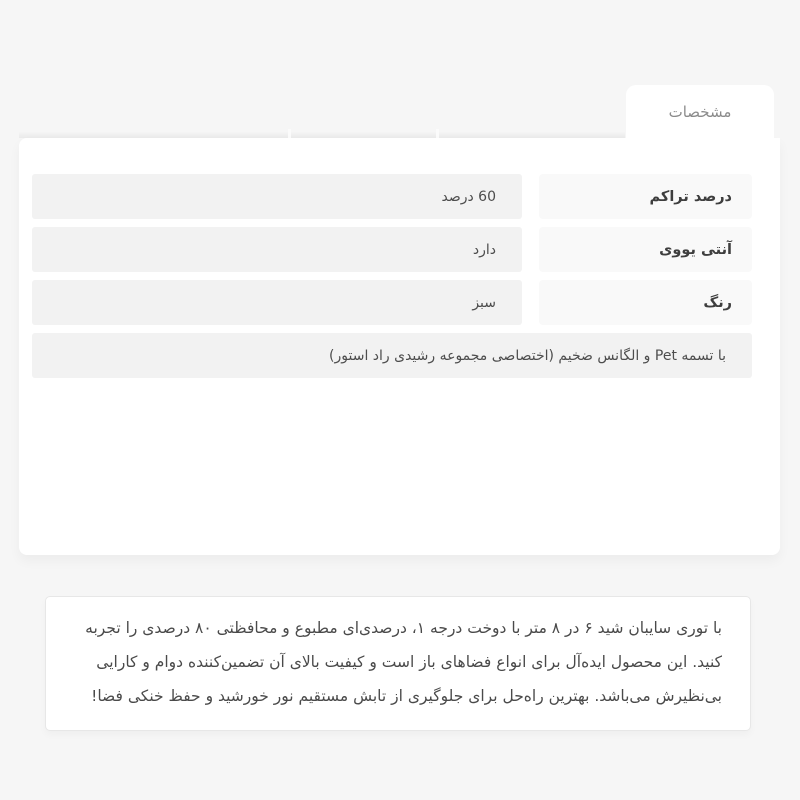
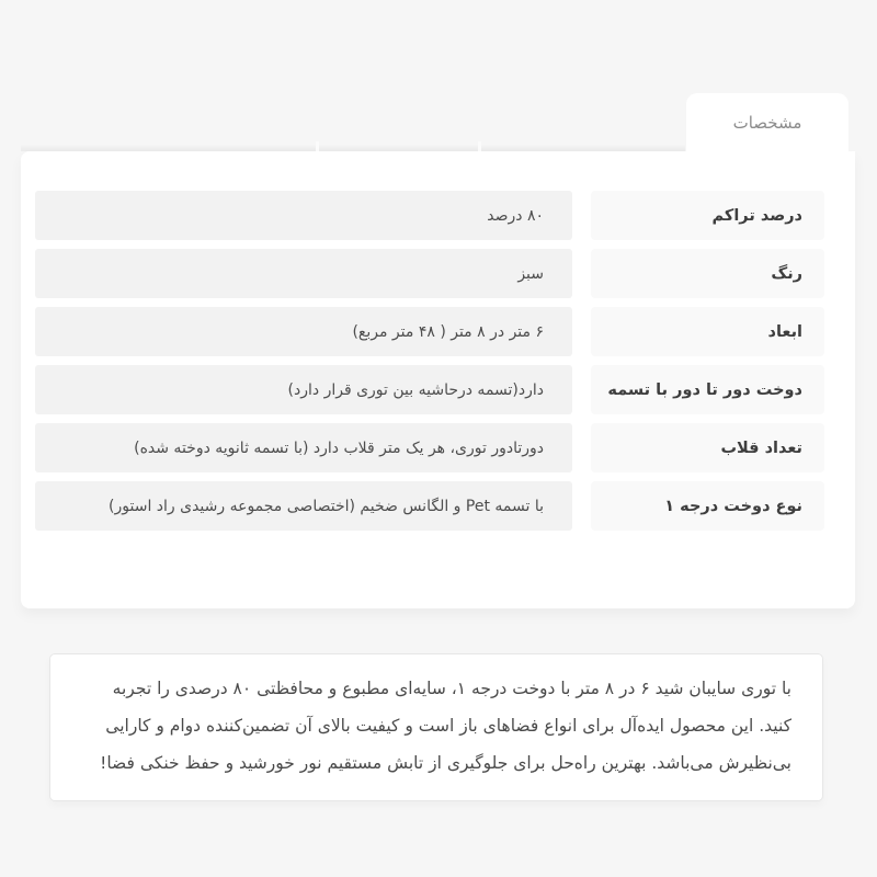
  مشخصات
  درصد تراکم
- 60 درصد
+ ۸۰ درصد
- آنتی یووی
- دارد
  رنگ
  سبز
+ ابعاد
+ ۶ متر در ۸ متر ( ۴۸ متر مربع)
+ دوخت دور تا دور با تسمه
+ دارد(تسمه درحاشیه بین توری قرار دارد)
+ تعداد قلاب
+ دورتادور توری، هر یک متر قلاب دارد (با تسمه ثانویه دوخته شده)
+ نوع دوخت درجه ۱
  با تسمه Pet و الگانس ضخیم (اختصاصی مجموعه رشیدی راد استور)
- با توری سایبان شید ۶ در ۸ متر با دوخت درجه ۱، درصدی‌ای مطبوع و محافظتی ۸۰ درصدی را تجربه کنید. این محصول ایده‌آل برای انواع فضاهای باز است و کیفیت بالای آن تضمین‌کننده دوام و کارایی بی‌نظیرش می‌باشد. بهترین راه‌حل برای جلوگیری از تابش مستقیم نور خورشید و حفظ خنکی فضا!
+ با توری سایبان شید ۶ در ۸ متر با دوخت درجه ۱، سایه‌ای مطبوع و محافظتی ۸۰ درصدی را تجربه کنید. این محصول ایده‌آل برای انواع فضاهای باز است و کیفیت بالای آن تضمین‌کننده دوام و کارایی بی‌نظیرش می‌باشد. بهترین راه‌حل برای جلوگیری از تابش مستقیم نور خورشید و حفظ خنکی فضا!
